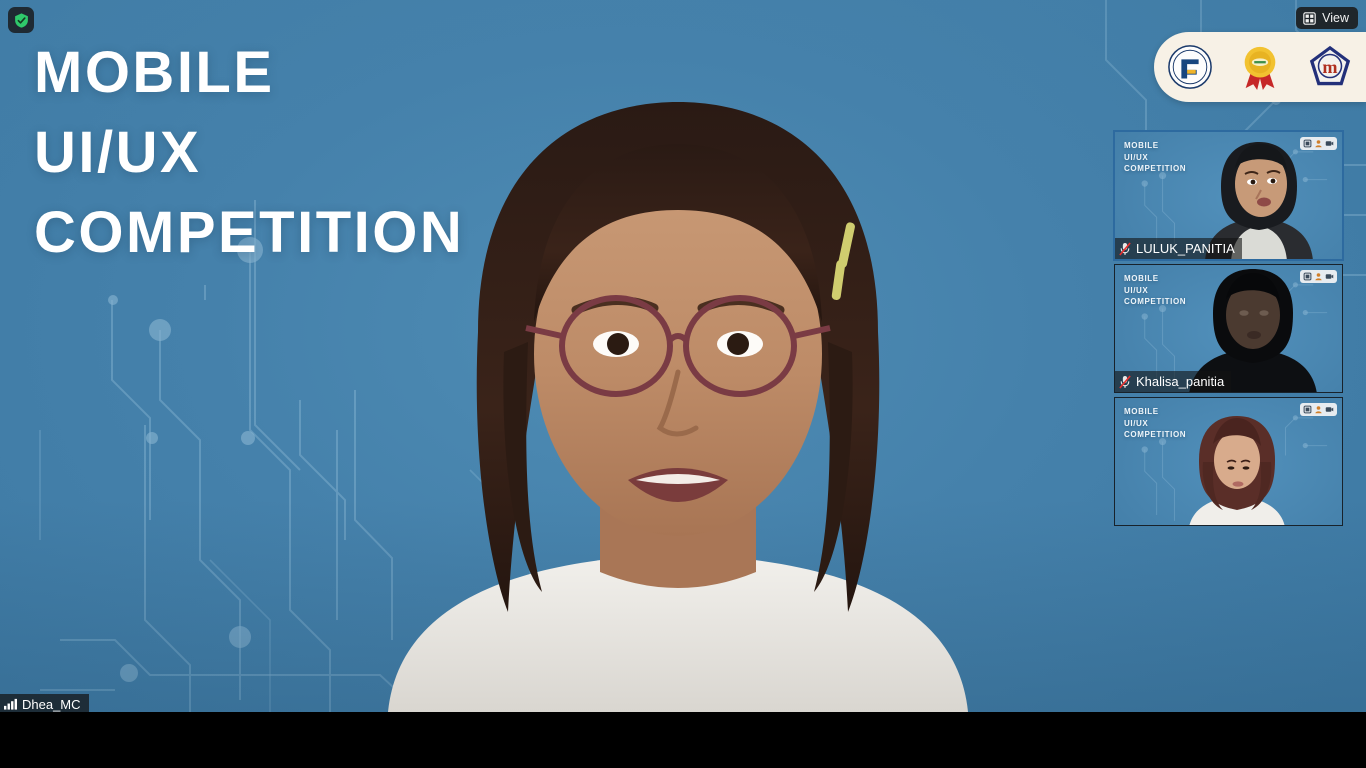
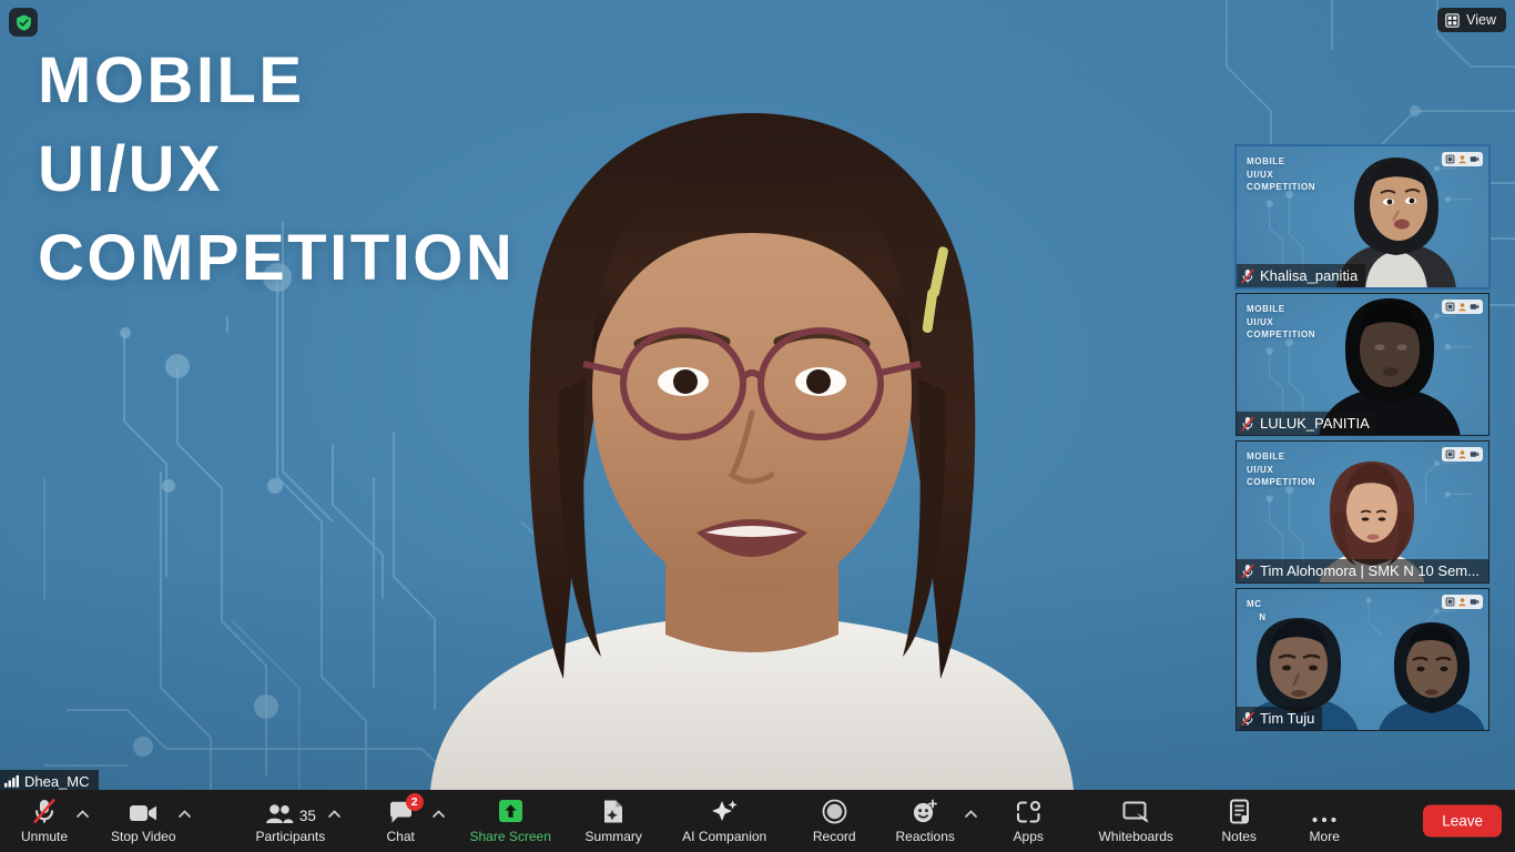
  MOBILE
  UI/UX
  COMPETITION
  View
- m
  Dhea_MC
  MOBILE
  UI/UX
  COMPETITION
- LULUK_PANITIA
+ Khalisa_panitia
  MOBILE
  UI/UX
  COMPETITION
- Khalisa_panitia
+ LULUK_PANITIA
  MOBILE
  UI/UX
  COMPETITION
+ Tim Alohomora | SMK N 10 Sem...
+ MC
+ N
+ Tim Tuju
+ Unmute
+ Stop Video
+ 35
+ Participants
+ 2
+ Chat
+ Share Screen
+ Summary
+ AI Companion
+ Record
+ Reactions
+ Apps
+ Whiteboards
+ Notes
+ More
+ Leave
